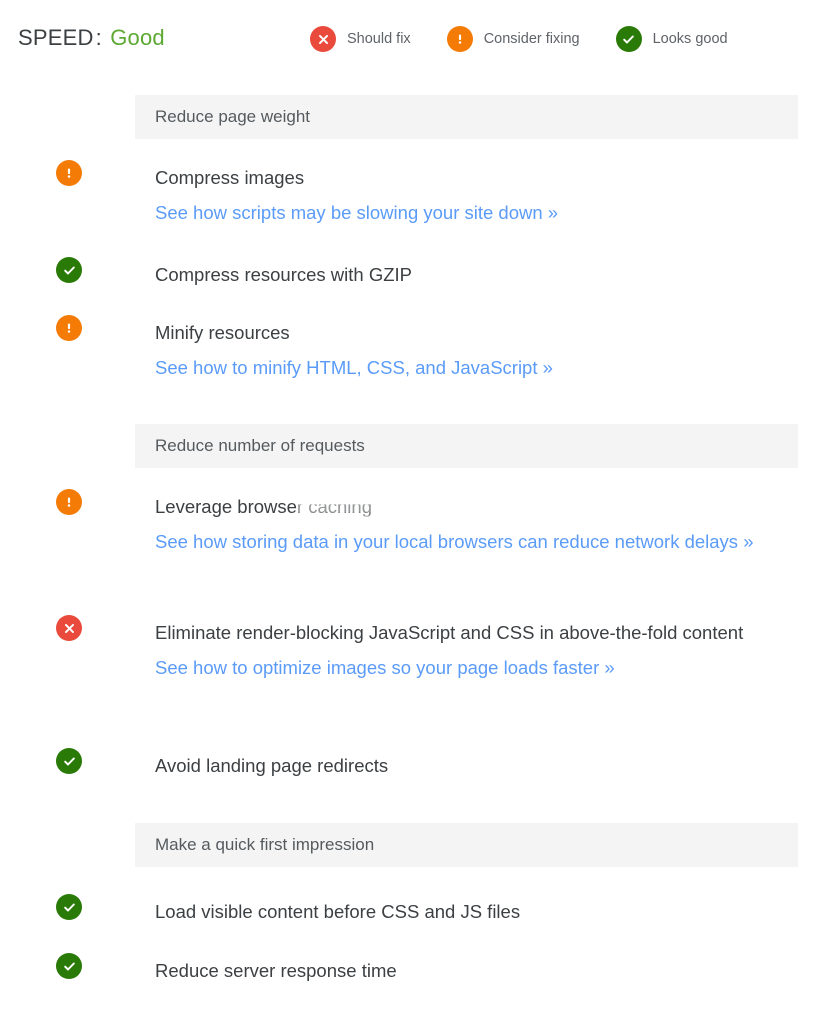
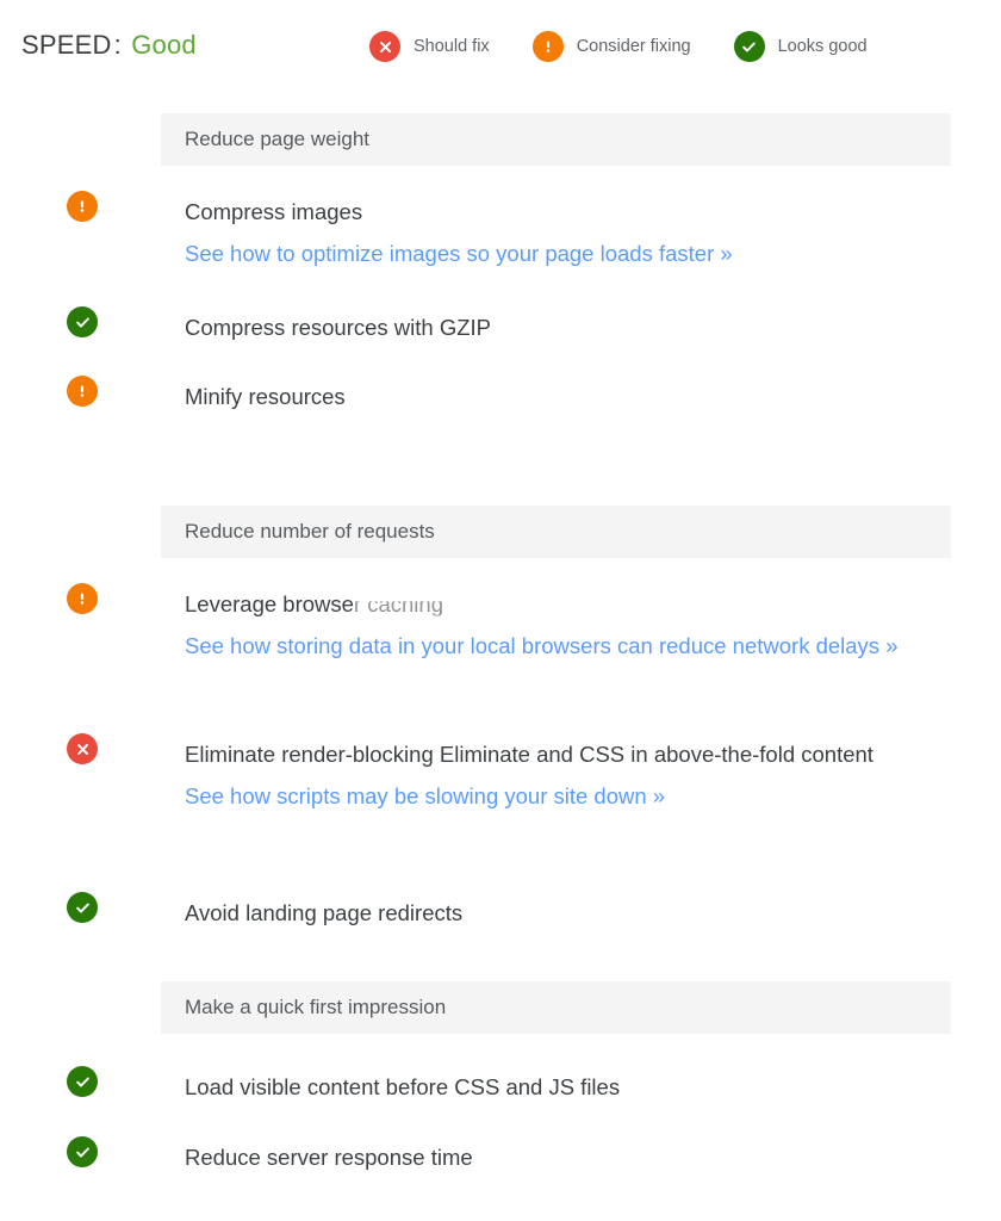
  SPEED: Good
  Should fix
  Consider fixing
  Looks good
  Reduce page weight
  Compress images
- See how scripts may be slowing your site down »
+ See how to optimize images so your page loads faster »
  Compress resources with GZIP
  Minify resources
- See how to minify HTML, CSS, and JavaScript »
  Reduce number of requests
  Leverage browse
  r caching
  See how storing data in your local browsers can reduce network delays »
- Eliminate render-blocking JavaScript and CSS in above-the-fold content
+ Eliminate render-blocking Eliminate and CSS in above-the-fold content
- See how to optimize images so your page loads faster »
+ See how scripts may be slowing your site down »
  Avoid landing page redirects
  Make a quick first impression
  Load visible content before CSS and JS files
  Reduce server response time
